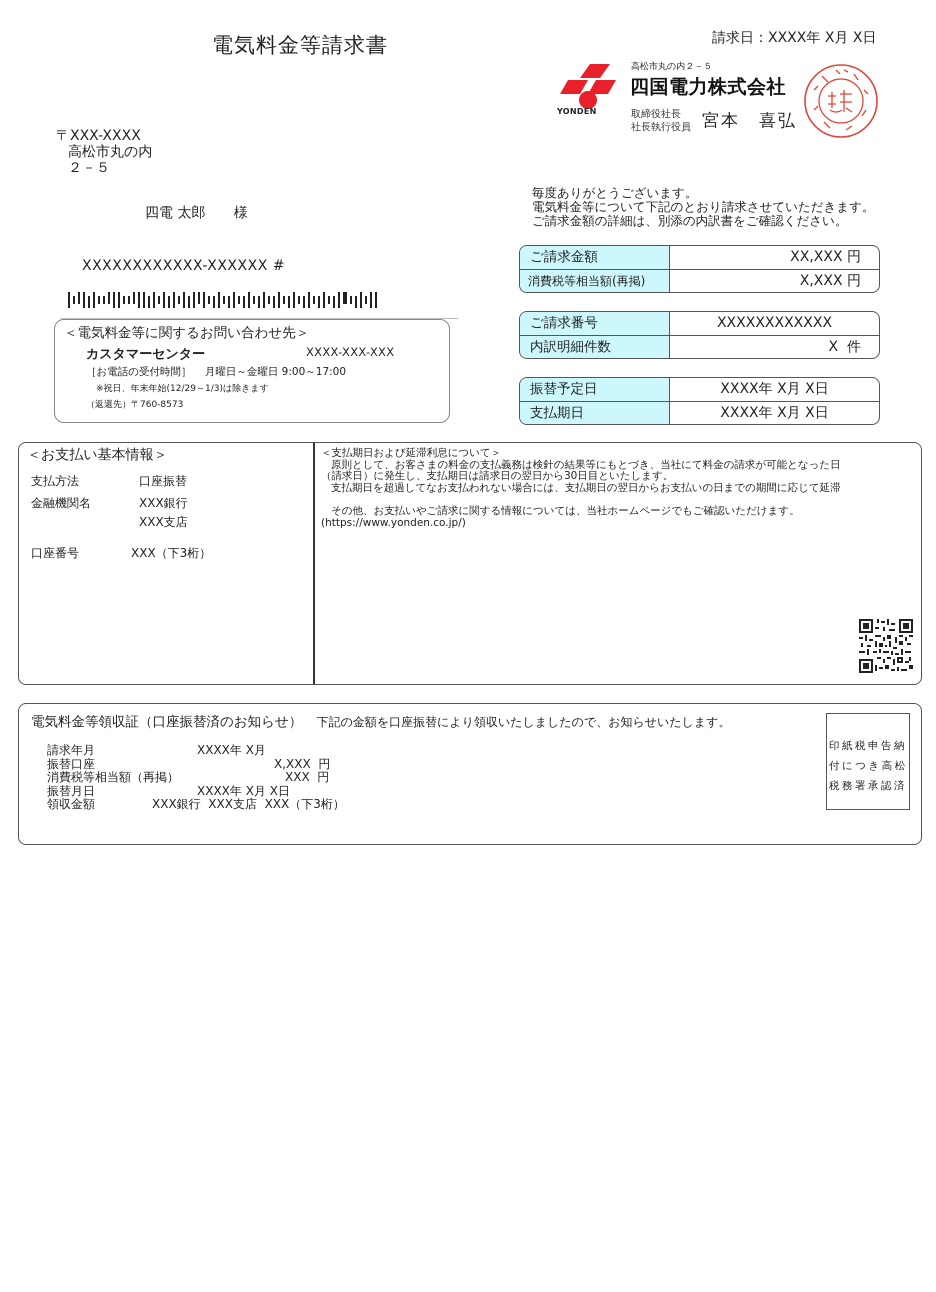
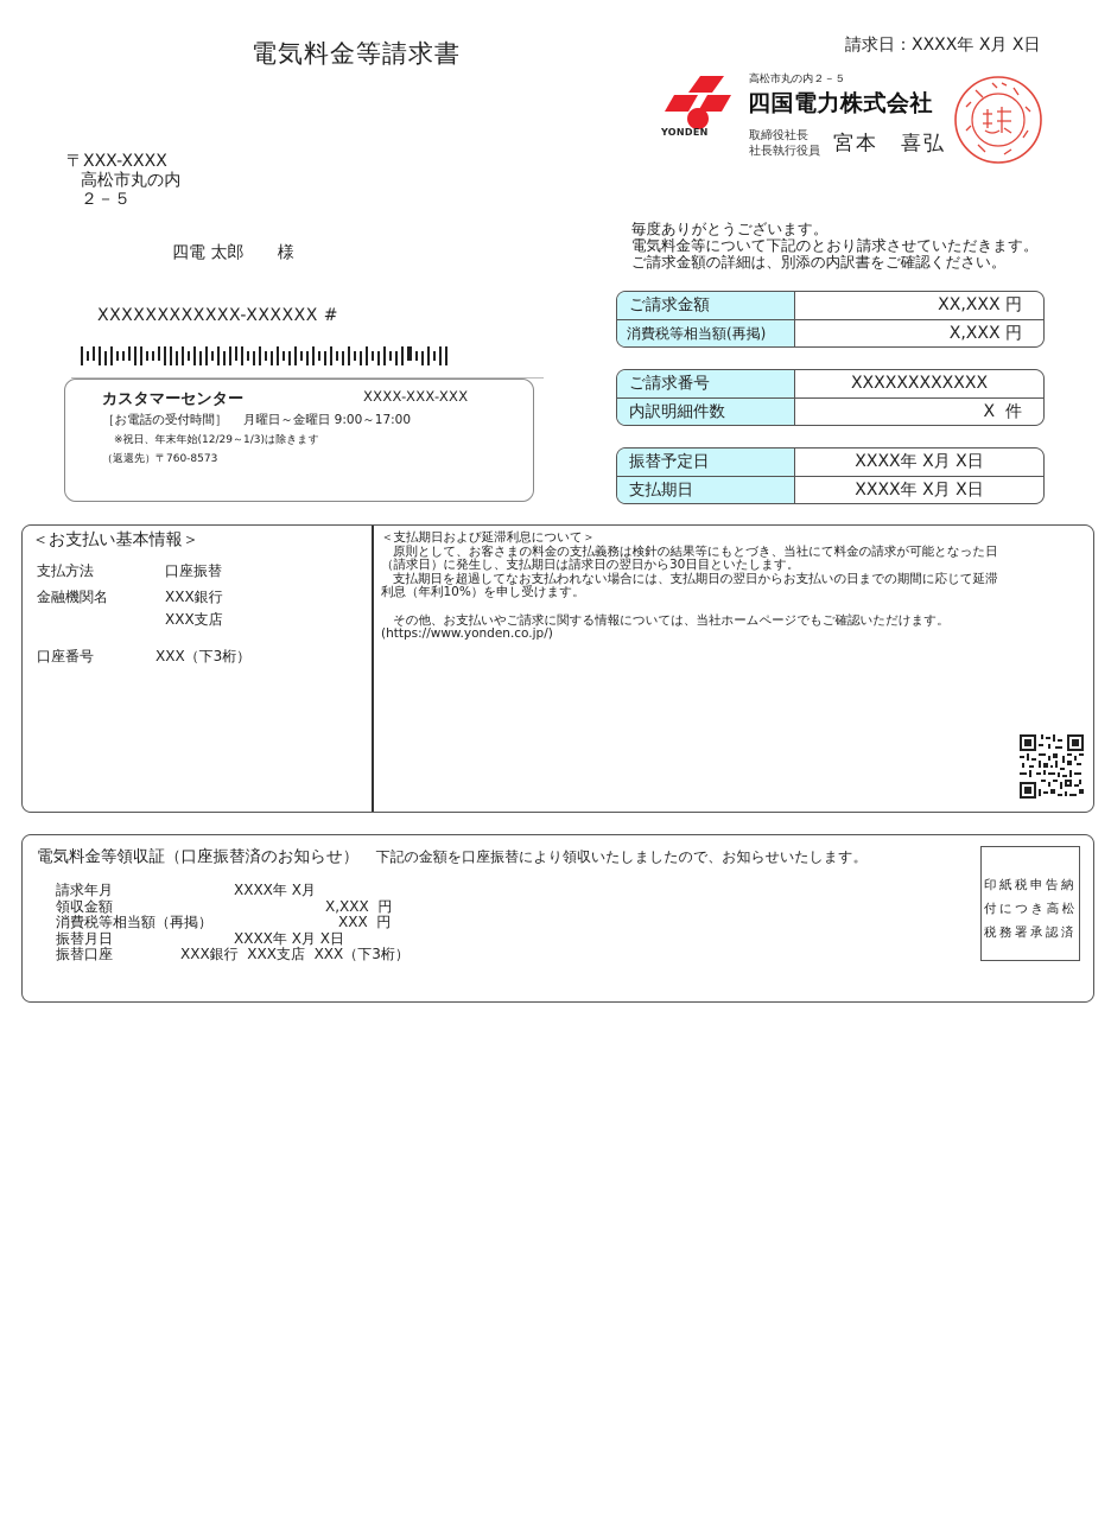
  電気料金等請求書
  請求日：XXXX年 X月 X日
  YONDEN
  高松市丸の内２－５
  四国電力株式会社
  取締役社長
  社長執行役員
  宮本 喜弘
  〒XXX-XXXX
  高松市丸の内
  ２－５
  四電 太郎 様
  XXXXXXXXXXXX-XXXXXX #
- ＜電気料金等に関するお問い合わせ先＞
  カスタマーセンター
  XXXX-XXX-XXX
  ［お電話の受付時間］ 月曜日～金曜日 9:00～17:00
  ※祝日、年末年始(12/29～1/3)は除きます
  （返還先）〒760-8573
  毎度ありがとうございます。
  電気料金等について下記のとおり請求させていただきます。
  ご請求金額の詳細は、別添の内訳書をご確認ください。
  ご請求金額
  XX,XXX 円
  消費税等相当額(再掲)
  X,XXX 円
  ご請求番号
  XXXXXXXXXXXX
  内訳明細件数
  X 件
  振替予定日
  XXXX年 X月 X日
  支払期日
  XXXX年 X月 X日
  ＜お支払い基本情報＞
  支払方法
  口座振替
  金融機関名
  XXX銀行
  XXX支店
  口座番号
  XXX（下3桁）
  ＜支払期日および延滞利息について＞
  原則として、お客さまの料金の支払義務は検針の結果等にもとづき、当社にて料金の請求が可能となった日
  （請求日）に発生し、支払期日は請求日の翌日から30日目といたします。
  支払期日を超過してなお支払われない場合には、支払期日の翌日からお支払いの日までの期間に応じて延滞
+ 利息（年利10%）を申し受けます。
  その他、お支払いやご請求に関する情報については、当社ホームページでもご確認いただけます。
  (https://www.yonden.co.jp/)
  電気料金等領収証（口座振替済のお知らせ） 下記の金額を口座振替により領収いたしましたので、お知らせいたします。
  請求年月
  XXXX年 X月
- 振替口座
+ 領収金額
  X,XXX 円
  消費税等相当額（再掲）
  XXX 円
  振替月日
  XXXX年 X月 X日
- 領収金額
+ 振替口座
  XXX銀行 XXX支店 XXX（下3桁）
  印紙税申告納
  付につき高松
  税務署承認済
